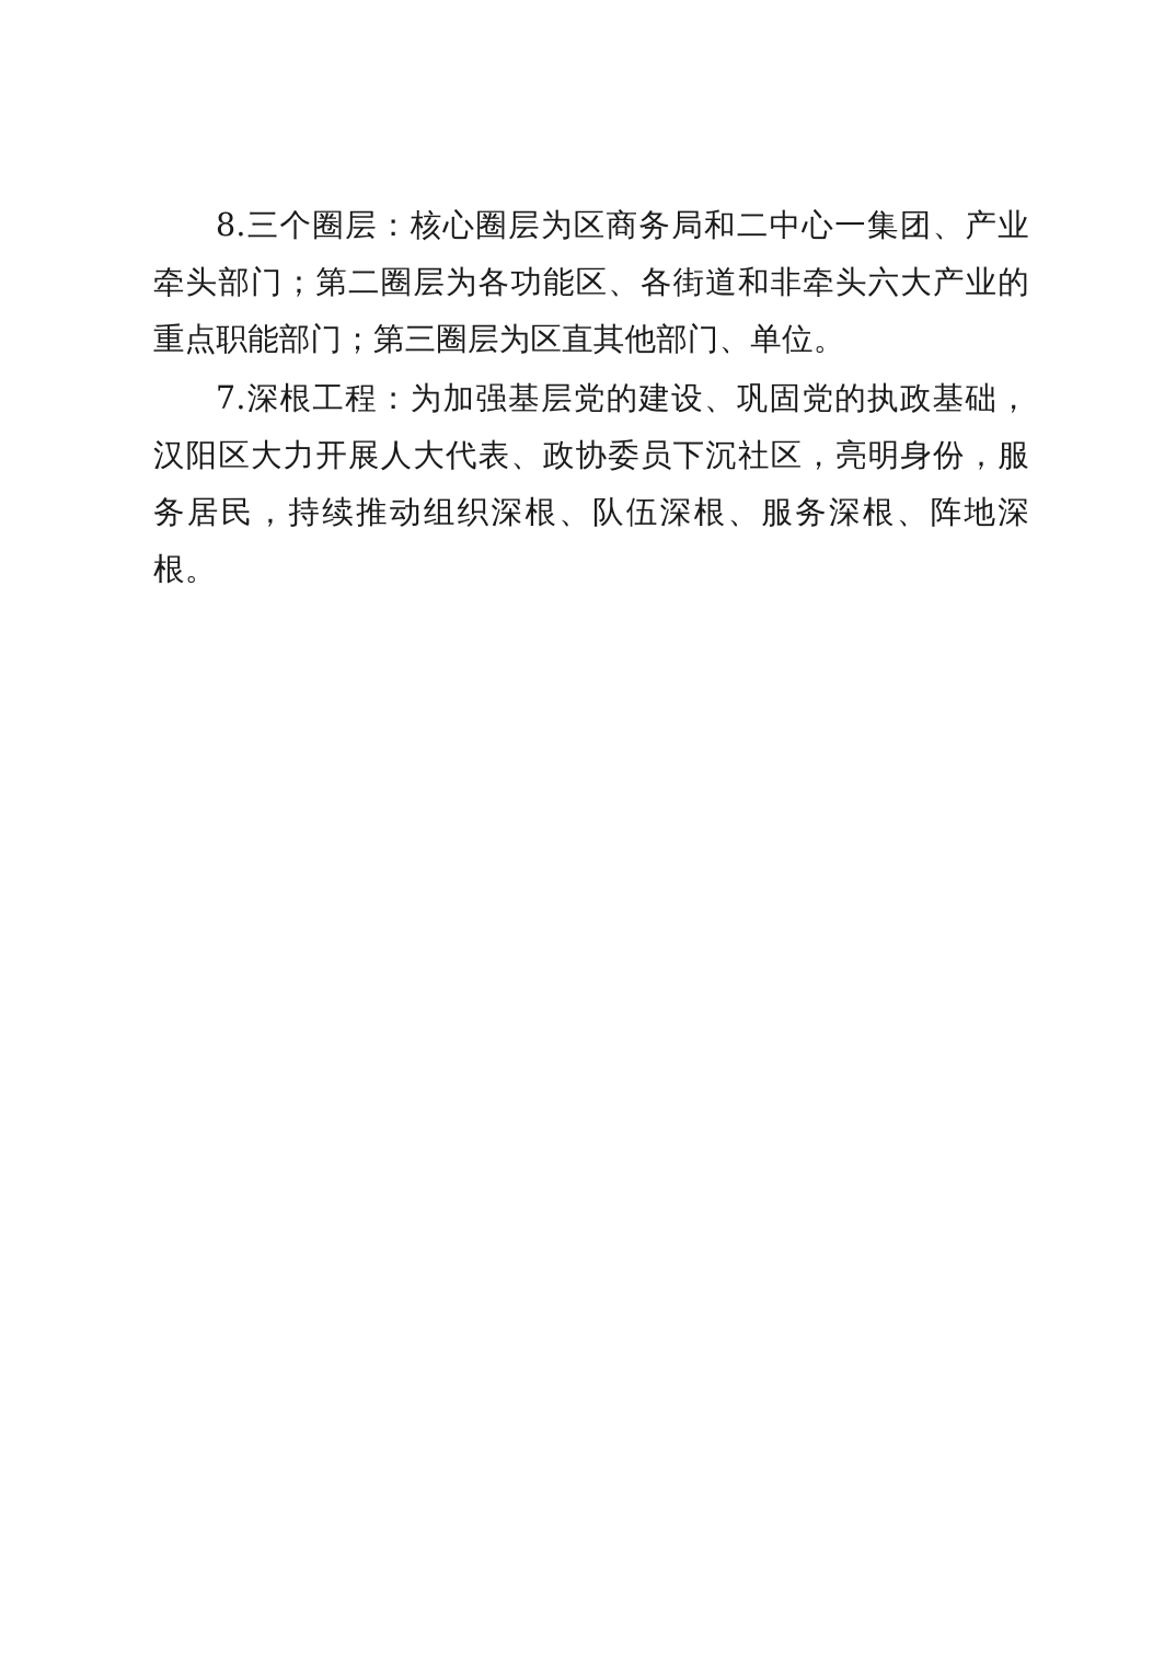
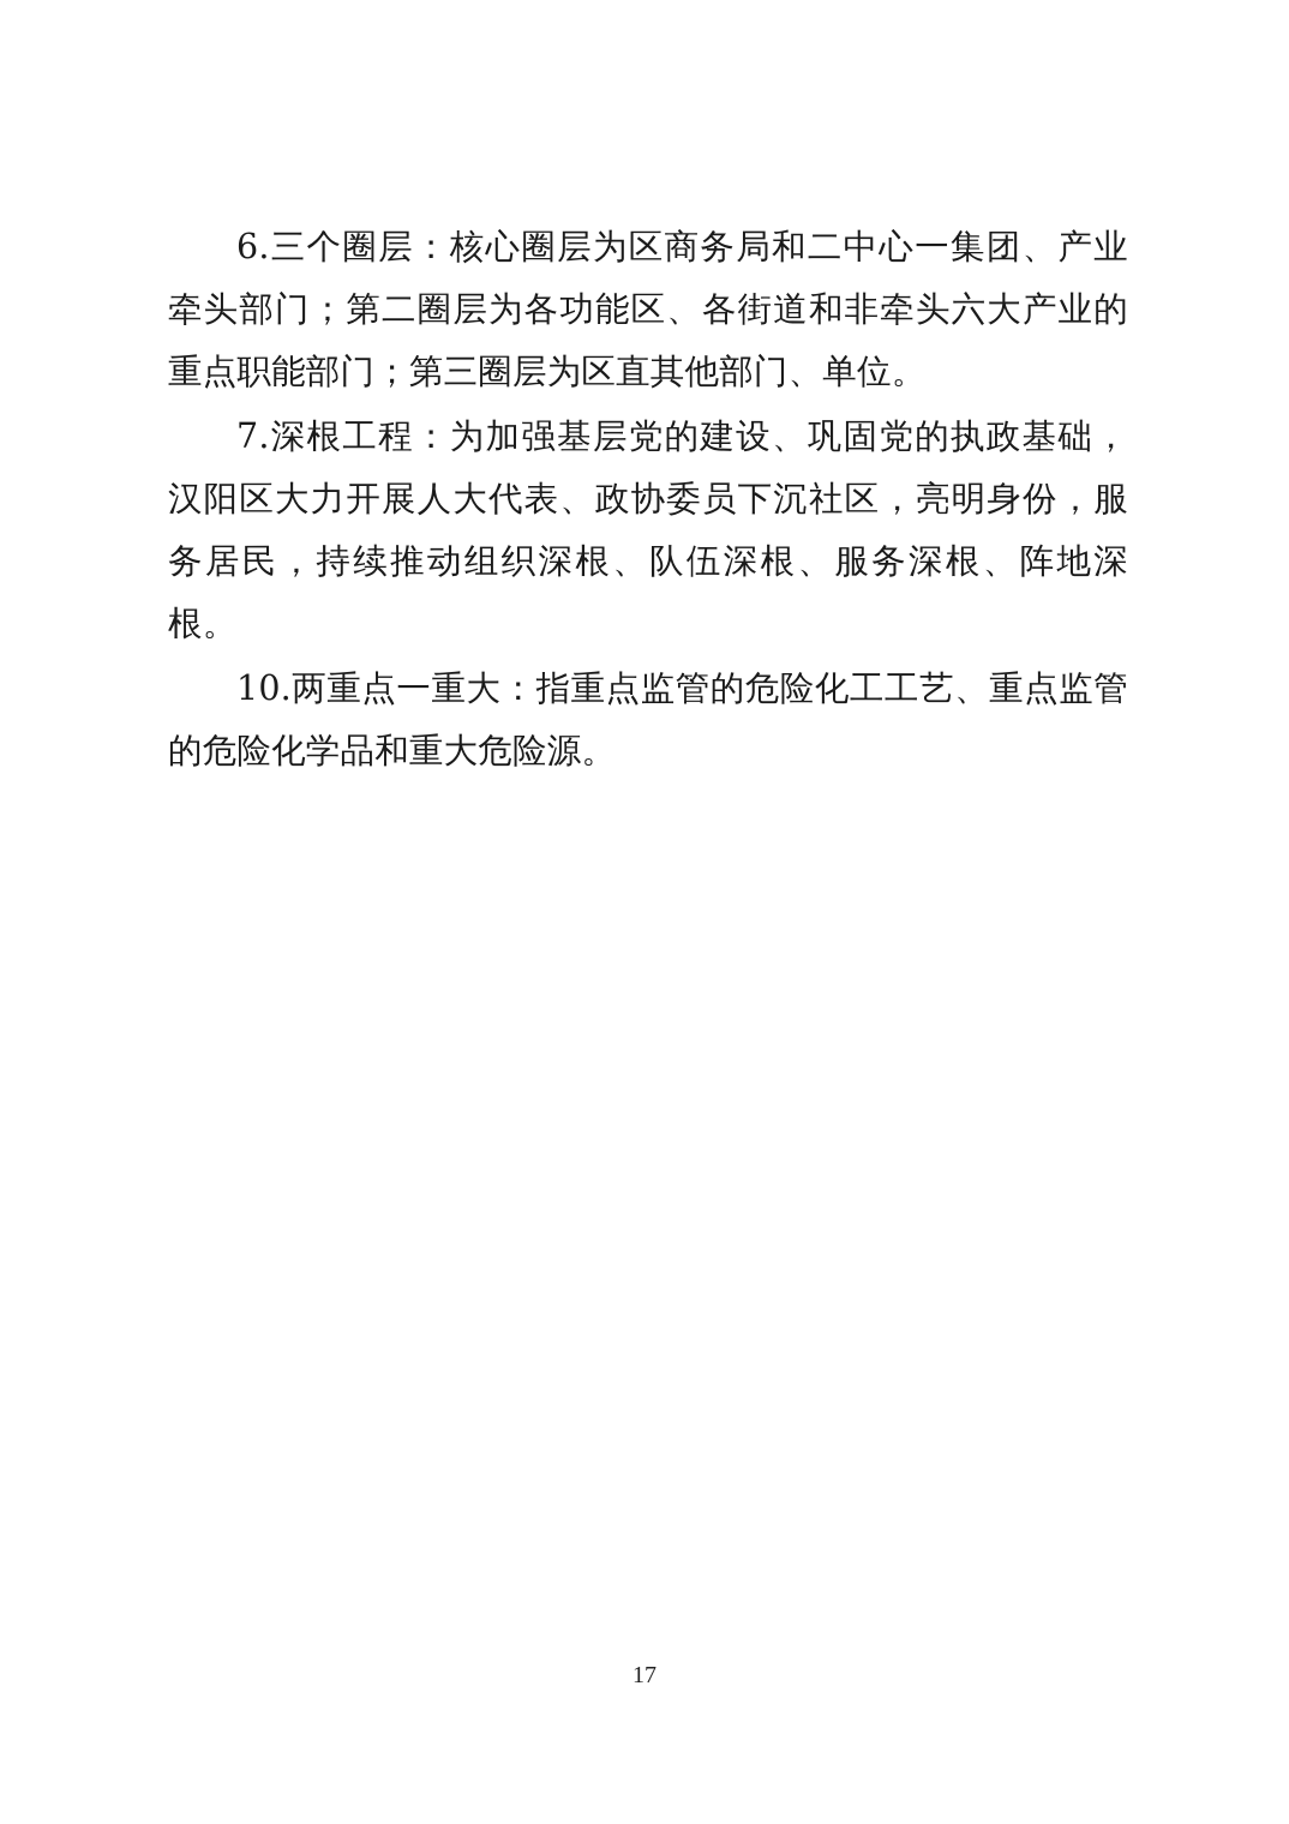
- 8.三个圈层：核心圈层为区商务局和二中心一集团、产业牵头部门；第二圈层为各功能区、各街道和非牵头六大产业的重点职能部门；第三圈层为区直其他部门、单位。
+ 6.三个圈层：核心圈层为区商务局和二中心一集团、产业牵头部门；第二圈层为各功能区、各街道和非牵头六大产业的重点职能部门；第三圈层为区直其他部门、单位。
  7.深根工程：为加强基层党的建设、巩固党的执政基础，汉阳区大力开展人大代表、政协委员下沉社区，亮明身份，服务居民，持续推动组织深根、队伍深根、服务深根、阵地深根。
+ 10.两重点一重大：指重点监管的危险化工工艺、重点监管的危险化学品和重大危险源。
+ 17
